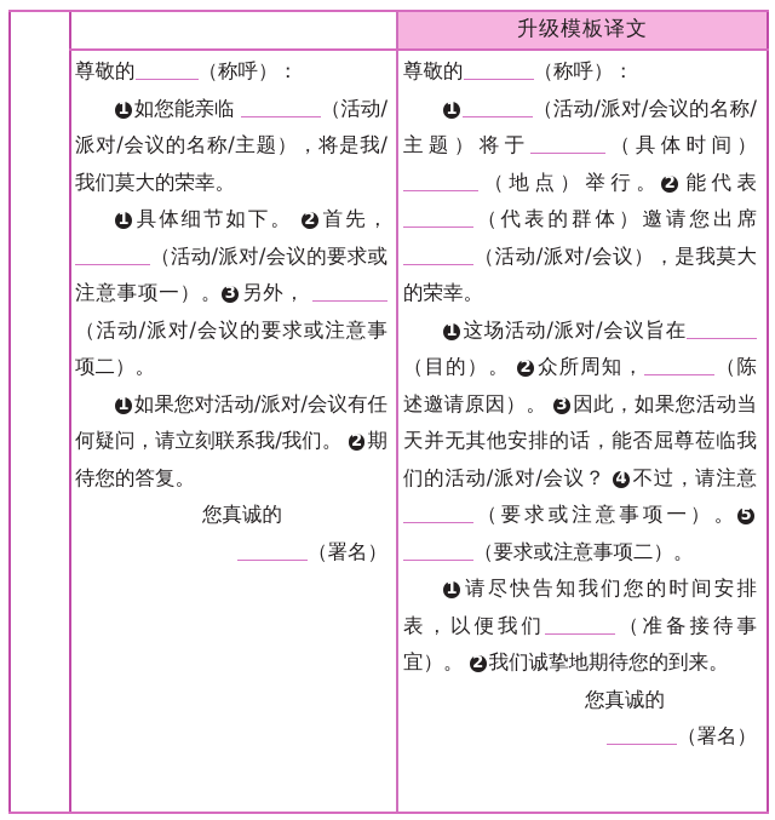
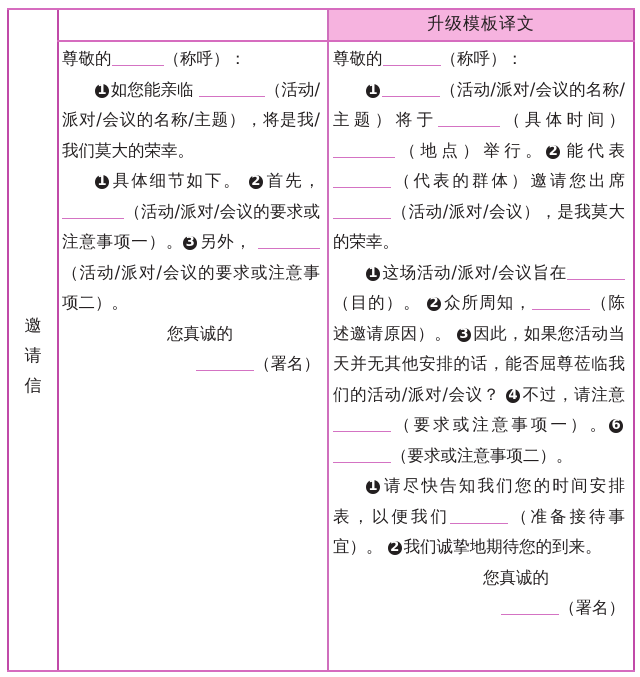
  升级模板译文
+ 邀
+ 请
+ 信
  尊敬的 （称呼）：
  1 如您能亲临 （活动/派对/会议的名称/主题），将是我/我们莫大的荣幸。
  1 具体细节如下。 2 首先， （活动/派对/会议的要求或注意事项一）。 3 另外， （活动/派对/会议的要求或注意事项二）。
- 1 如果您对活动/派对/会议有任何疑问，请立刻联系我/我们。 2 期待您的答复。
  您真诚的
  （署名）
  尊敬的 （称呼）：
  1 （活动/派对/会议的名称/主题）将于 （具体时间）（地点）举行。 2 能代表（代表的群体）邀请您出席（活动/派对/会议），是我莫大的荣幸。
- 1 这场活动/派对/会议旨在（目的）。 2 众所周知， （陈述邀请原因）。 3 因此，如果您活动当天并无其他安排的话，能否屈尊莅临我们的活动/派对/会议？ 4 不过，请注意（要求或注意事项一）。 5（要求或注意事项二）。
+ 1 这场活动/派对/会议旨在（目的）。 2 众所周知， （陈述邀请原因）。 3 因此，如果您活动当天并无其他安排的话，能否屈尊莅临我们的活动/派对/会议？ 4 不过，请注意（要求或注意事项一）。 6（要求或注意事项二）。
  1 请尽快告知我们您的时间安排表，以便我们 （准备接待事宜）。 2 我们诚挚地期待您的到来。
  您真诚的
  （署名）
